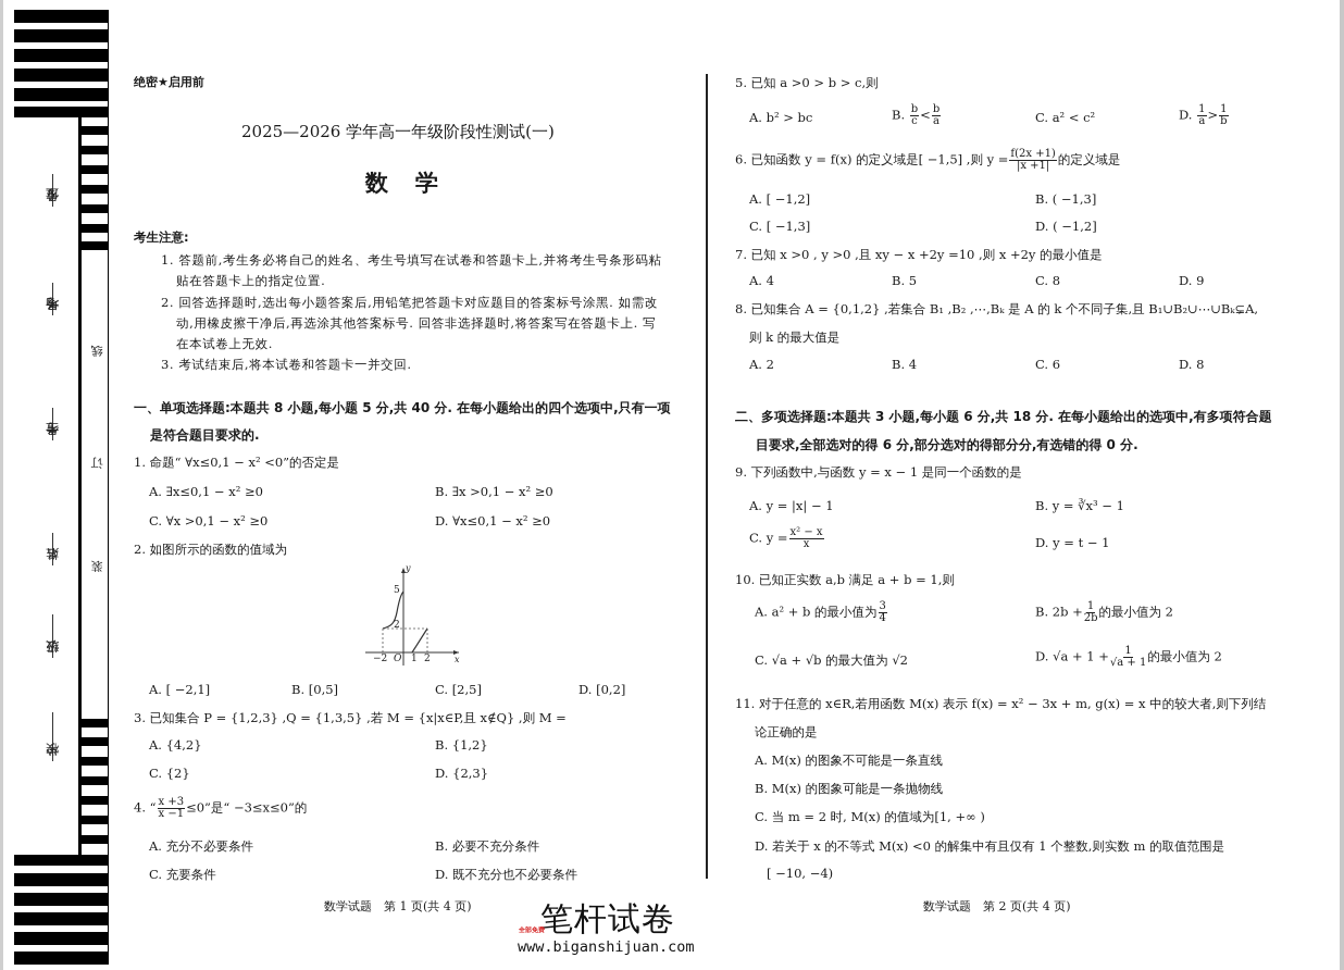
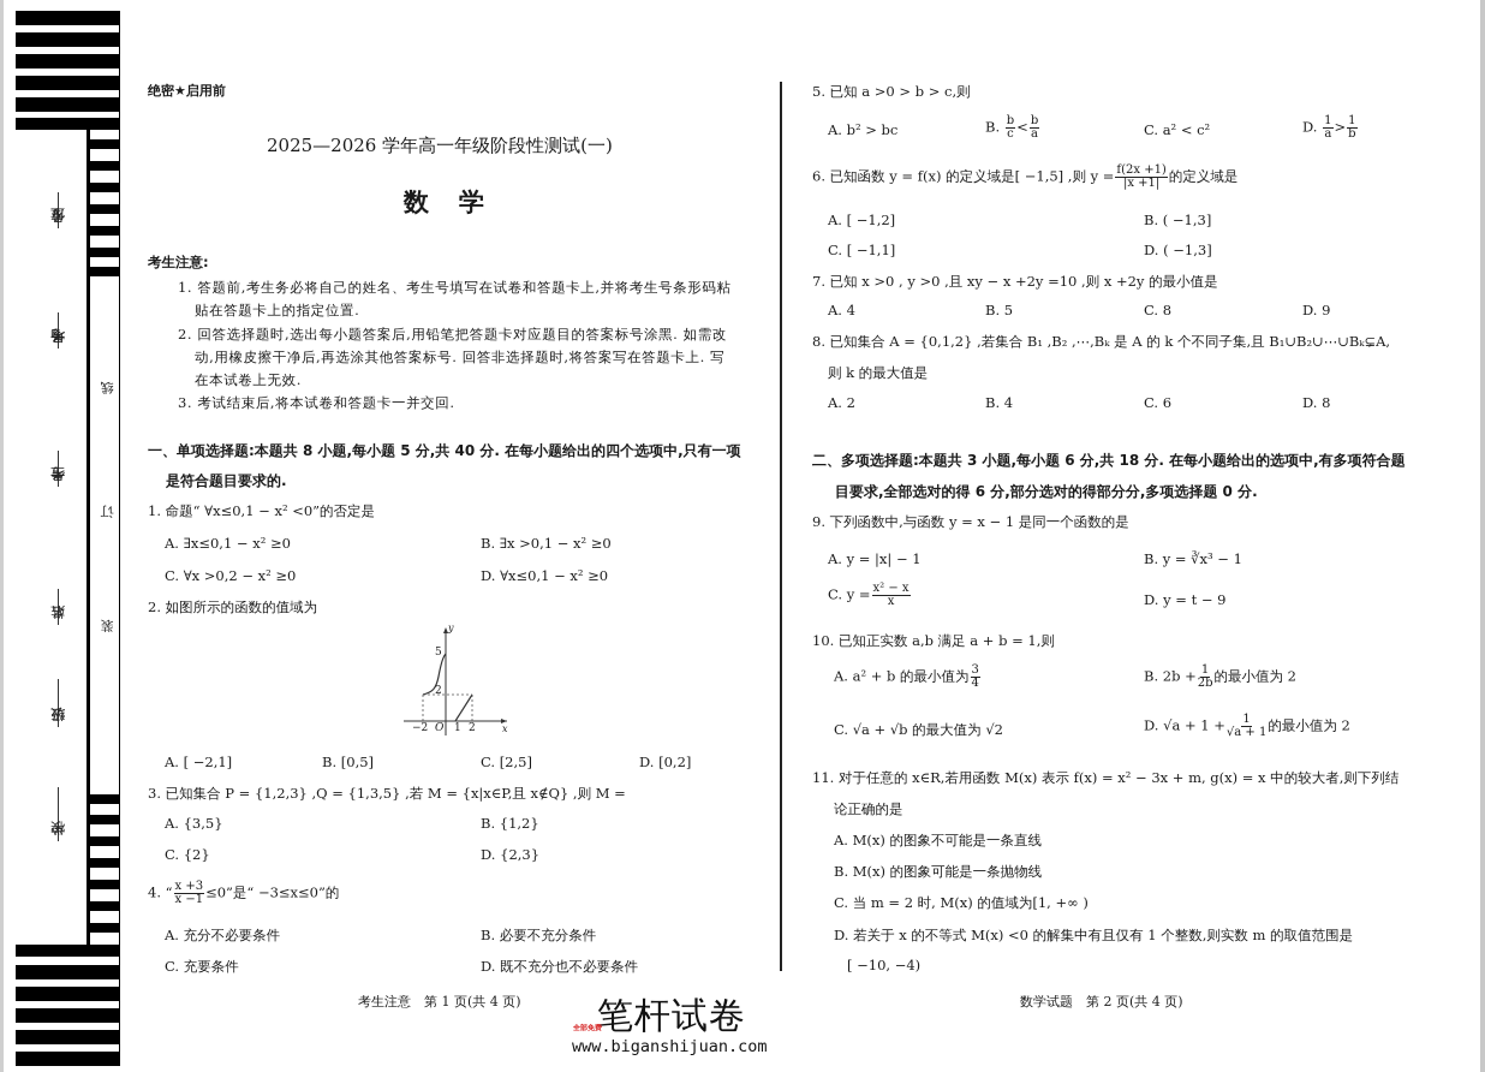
  绝密★启用前
  2025—2026 学年高一年级阶段性测试(一)
  数 学
  考生注意:
  1. 答题前,考生务必将自己的姓名、考生号填写在试卷和答题卡上,并将考生号条形码粘
  贴在答题卡上的指定位置.
  2. 回答选择题时,选出每小题答案后,用铅笔把答题卡对应题目的答案标号涂黑. 如需改
  动,用橡皮擦干净后,再选涂其他答案标号. 回答非选择题时,将答案写在答题卡上. 写
  在本试卷上无效.
  3. 考试结束后,将本试卷和答题卡一并交回.
  一、单项选择题:本题共 8 小题,每小题 5 分,共 40 分. 在每小题给出的四个选项中,只有一项
  是符合题目要求的.
  1. 命题“ ∀x≤0,1 − x² <0”的否定是
  A. ∃x≤0,1 − x² ≥0
  B. ∃x >0,1 − x² ≥0
- C. ∀x >0,1 − x² ≥0
+ C. ∀x >0,2 − x² ≥0
  D. ∀x≤0,1 − x² ≥0
  2. 如图所示的函数的值域为
  y
  x
  5
  2
  −2
  O
  1
  2
  A. [ −2,1]
  B. [0,5]
  C. [2,5]
  D. [0,2]
  3. 已知集合 P = {1,2,3} ,Q = {1,3,5} ,若 M = {x|x∈P,且 x∉Q} ,则 M =
- A. {4,2}
+ A. {3,5}
  B. {1,2}
  C. {2}
  D. {2,3}
  4. “
  x +3
  x −1
  ≤0”是“ −3≤x≤0”的
  A. 充分不必要条件
  B. 必要不充分条件
  C. 充要条件
  D. 既不充分也不必要条件
- 数学试题 第 1 页(共 4 页)
+ 考生注意 第 1 页(共 4 页)
  5. 已知 a >0 > b > c,则
  A. b² > bc
  B.
  b
  c
  <
  b
  a
  C. a² < c²
  D.
  1
  a
  >
  1
  b
  6. 已知函数 y = f(x) 的定义域是[ −1,5] ,则 y =
  f(2x +1)
  |x +1|
  的定义域是
  A. [ −1,2]
  B. ( −1,3]
- C. [ −1,3]
+ C. [ −1,1]
- D. ( −1,2]
+ D. ( −1,3]
  7. 已知 x >0 , y >0 ,且 xy − x +2y =10 ,则 x +2y 的最小值是
  A. 4
  B. 5
  C. 8
  D. 9
  8. 已知集合 A = {0,1,2} ,若集合 B₁ ,B₂ ,⋯,Bₖ 是 A 的 k 个不同子集,且 B₁∪B₂∪⋯∪Bₖ⊊A,
  则 k 的最大值是
  A. 2
  B. 4
  C. 6
  D. 8
  二、多项选择题:本题共 3 小题,每小题 6 分,共 18 分. 在每小题给出的选项中,有多项符合题
- 目要求,全部选对的得 6 分,部分选对的得部分分,有选错的得 0 分.
+ 目要求,全部选对的得 6 分,部分选对的得部分分,多项选择题 0 分.
  9. 下列函数中,与函数 y = x − 1 是同一个函数的是
  A. y = |x| − 1
  B. y = ∛x³ − 1
  C. y =
  x² − x
  x
- D. y = t − 1
+ D. y = t − 9
  10. 已知正实数 a,b 满足 a + b = 1,则
  A. a² + b 的最小值为
  3
  4
  B. 2b +
  1
  2b
  的最小值为 2
  C. √a + √b 的最大值为 √2
  D. √a + 1 +
  1
  √a + 1
  的最小值为 2
  11. 对于任意的 x∈R,若用函数 M(x) 表示 f(x) = x² − 3x + m, g(x) = x 中的较大者,则下列结
  论正确的是
  A. M(x) 的图象不可能是一条直线
  B. M(x) 的图象可能是一条抛物线
  C. 当 m = 2 时, M(x) 的值域为[1, +∞ )
  D. 若关于 x 的不等式 M(x) <0 的解集中有且仅有 1 个整数,则实数 m 的取值范围是
  [ −10, −4)
  数学试题 第 2 页(共 4 页)
  笔杆试卷
  www.biganshijuan.com
